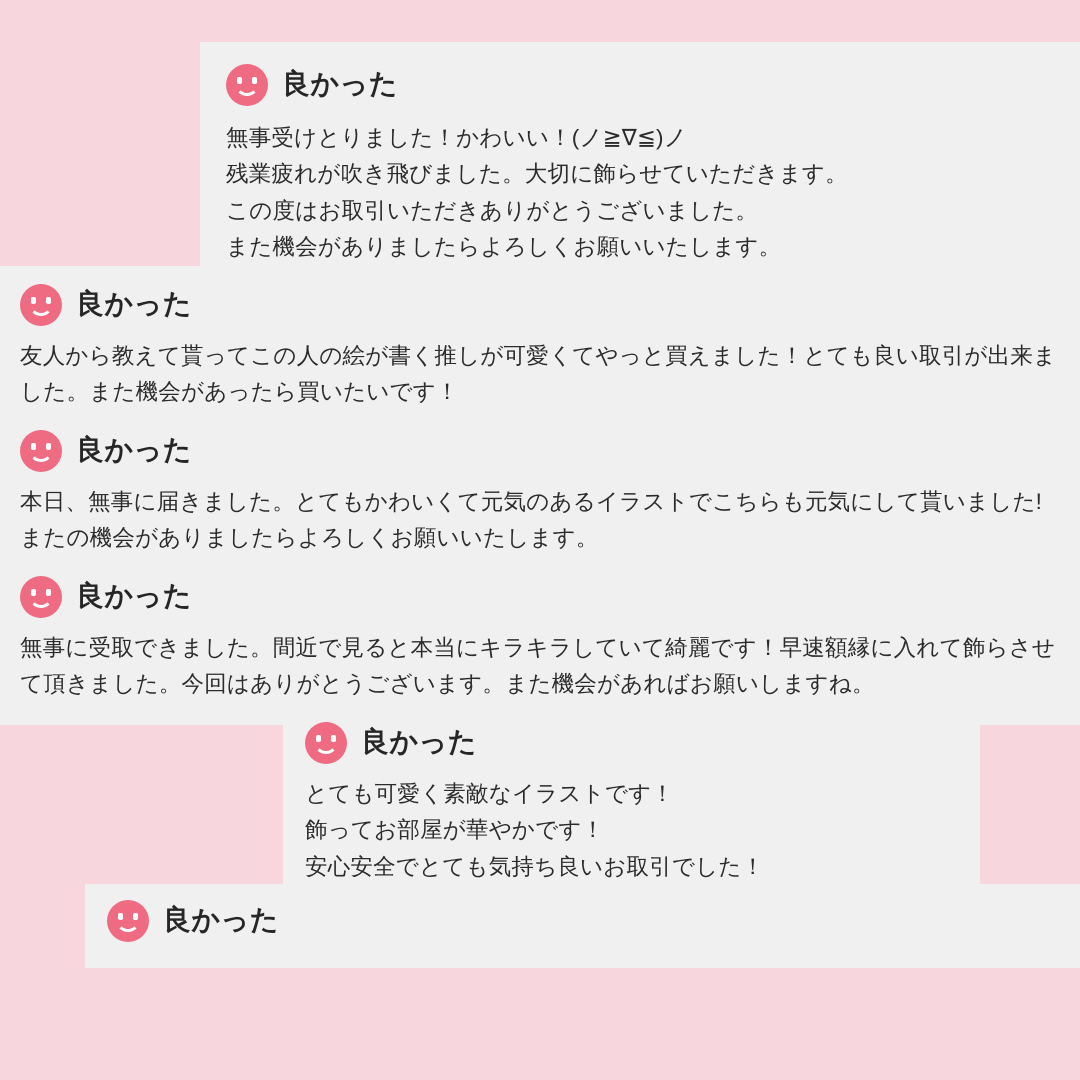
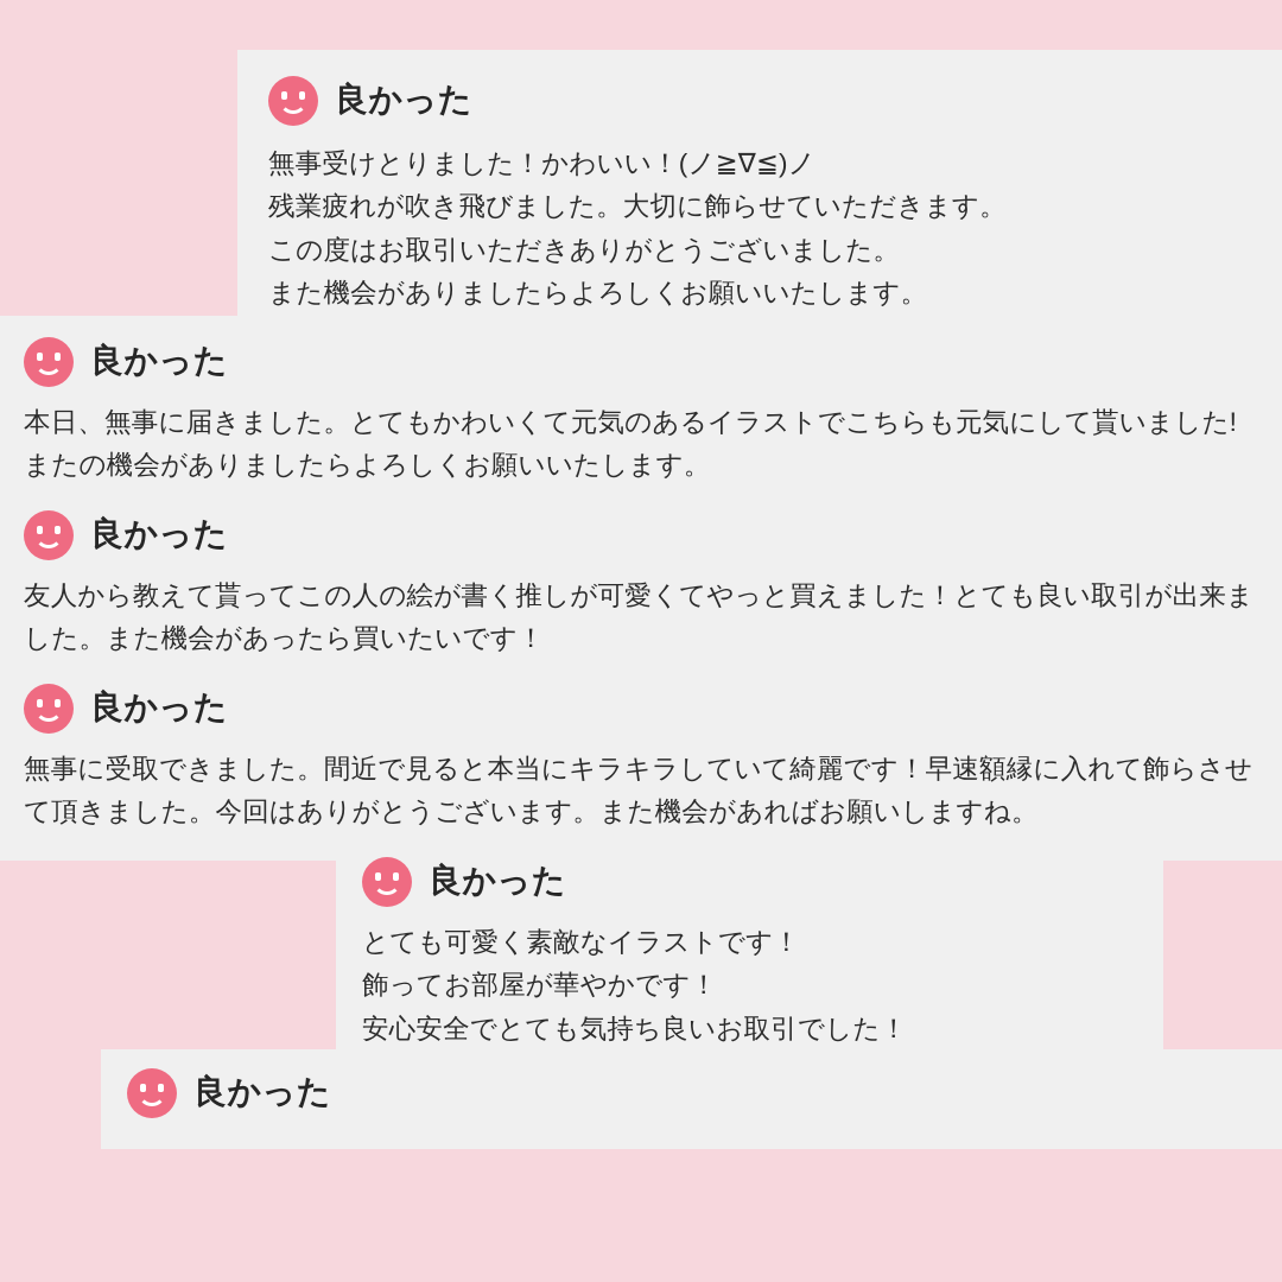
  良かった
  無事受けとりました！かわいい！(ノ≧∇≦)ノ
  残業疲れが吹き飛びました。大切に飾らせていただきます。
  この度はお取引いただきありがとうございました。
  また機会がありましたらよろしくお願いいたします。
  良かった
- 友人から教えて貰ってこの人の絵が書く推しが可愛くてやっと買えました！とても良い取引が出来ました。また機会があったら買いたいです！
+ 本日、無事に届きました。とてもかわいくて元気のあるイラストでこちらも元気にして貰いました!またの機会がありましたらよろしくお願いいたします。
  良かった
- 本日、無事に届きました。とてもかわいくて元気のあるイラストでこちらも元気にして貰いました!またの機会がありましたらよろしくお願いいたします。
+ 友人から教えて貰ってこの人の絵が書く推しが可愛くてやっと買えました！とても良い取引が出来ました。また機会があったら買いたいです！
  良かった
  無事に受取できました。間近で見ると本当にキラキラしていて綺麗です！早速額縁に入れて飾らさせて頂きました。今回はありがとうございます。また機会があればお願いしますね。
  良かった
  とても可愛く素敵なイラストです！
  飾ってお部屋が華やかです！
  安心安全でとても気持ち良いお取引でした！
  良かった
